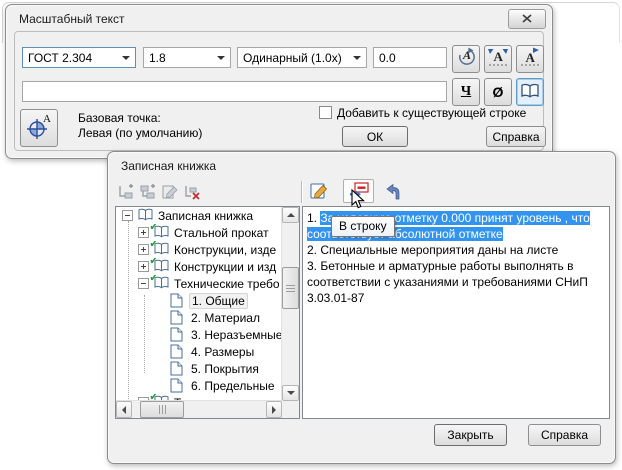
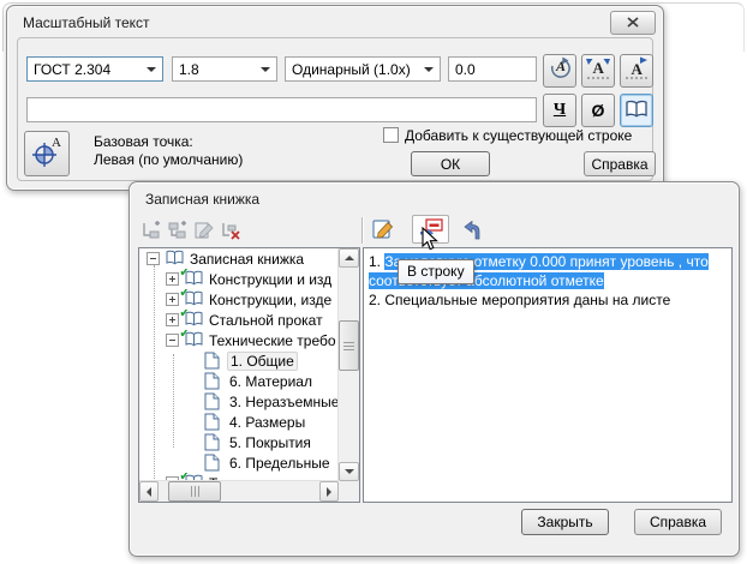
  Масштабный текст
  ГОСТ 2.304
  1.8
  Одинарный (1.0x)
  0.0
  A
  A
  A
  Ч
  Ø
  Добавить к существующей строке
  A
  Базовая точка:
  Левая (по умолчанию)
  ОК
  Справка
  Записная книжка
  Записная книжка
  ✓
- Стальной прокат
+ Конструкции и изд
  ✓
  Конструкции, изде
  ✓
- Конструкции и изд
+ Стальной прокат
  ✓
  Технические требо
  1. Общие
- 2. Материал
+ 6. Материал
  3. Неразъемные
  4. Размеры
  5. Покрытия
  6. Предельные
  ✓
  1. З отметку 0.000 принят уровень , что соотбсолютной отметке
  2. Специальные мероприятия даны на листе
- 3. Бетонные и арматурные работы выполнять в соответствии с указаниями и требованиями СНиП 3.03.01-87
  В строку
  Закрыть
  Справка
